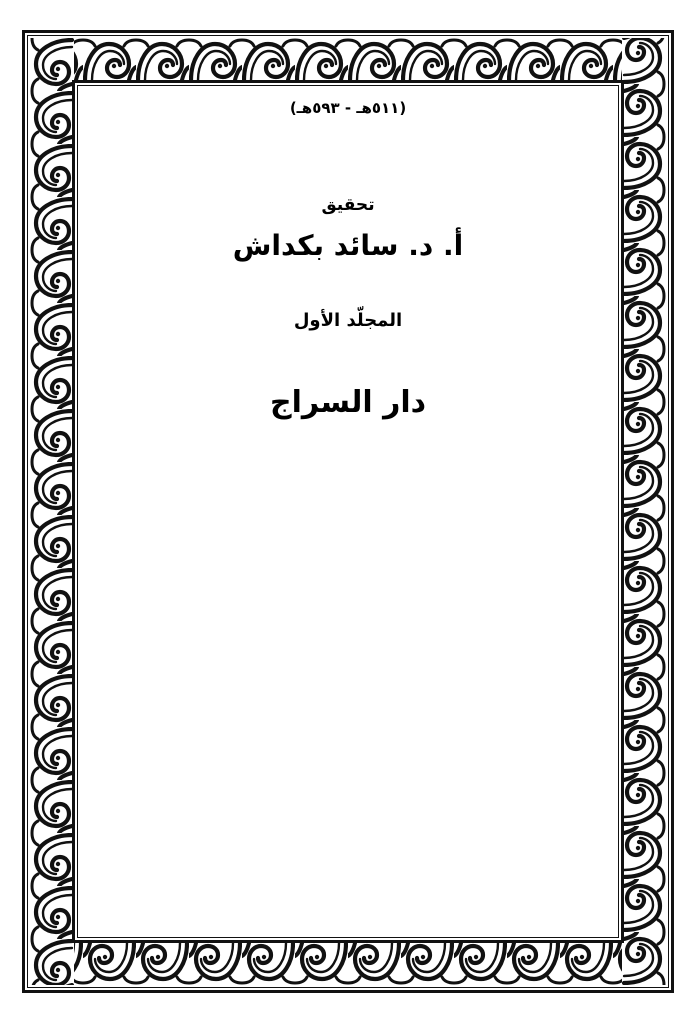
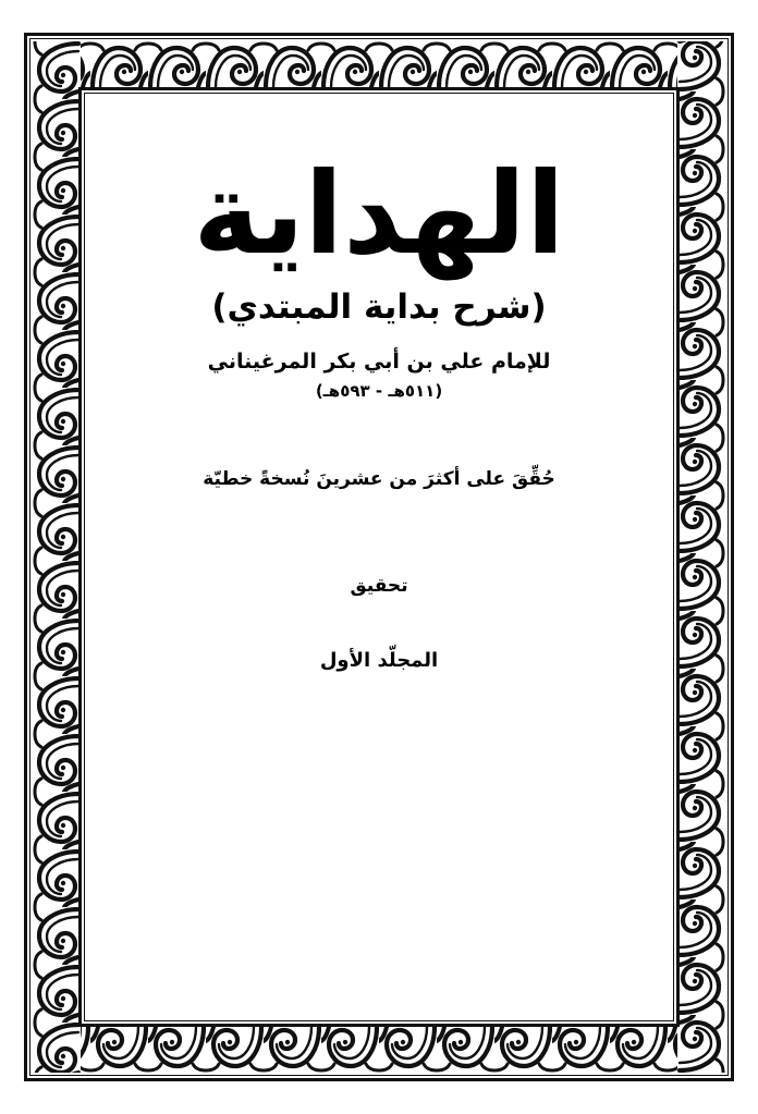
+ الهداية
+ (شرح بداية المبتدي)
+ للإمام علي بن أبي بكر المرغيناني
  (٥١١هـ - ٥٩٣هـ)
+ حُقِّقَ على أكثرَ من عشرينَ نُسخةً خطيّة
  تحقيق
- أ. د. سائد بكداش
  المجلّد الأول
- دار السراج
